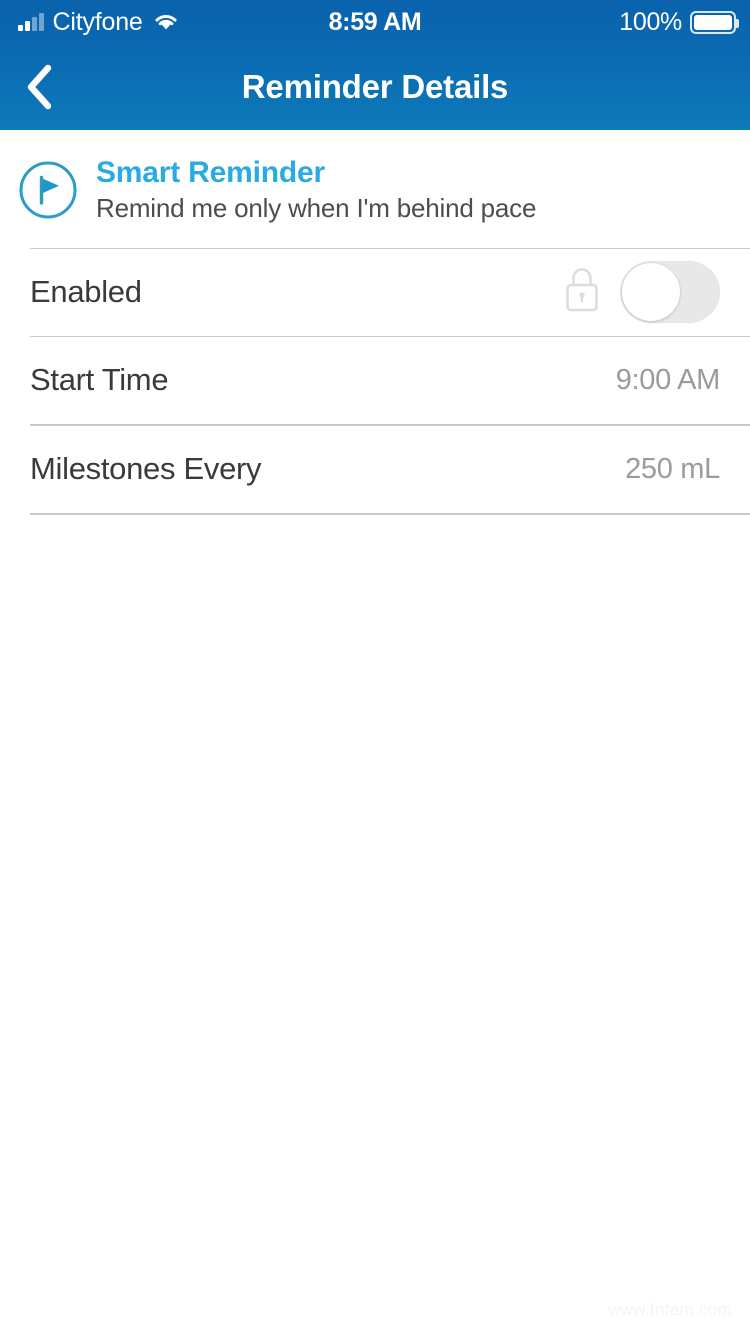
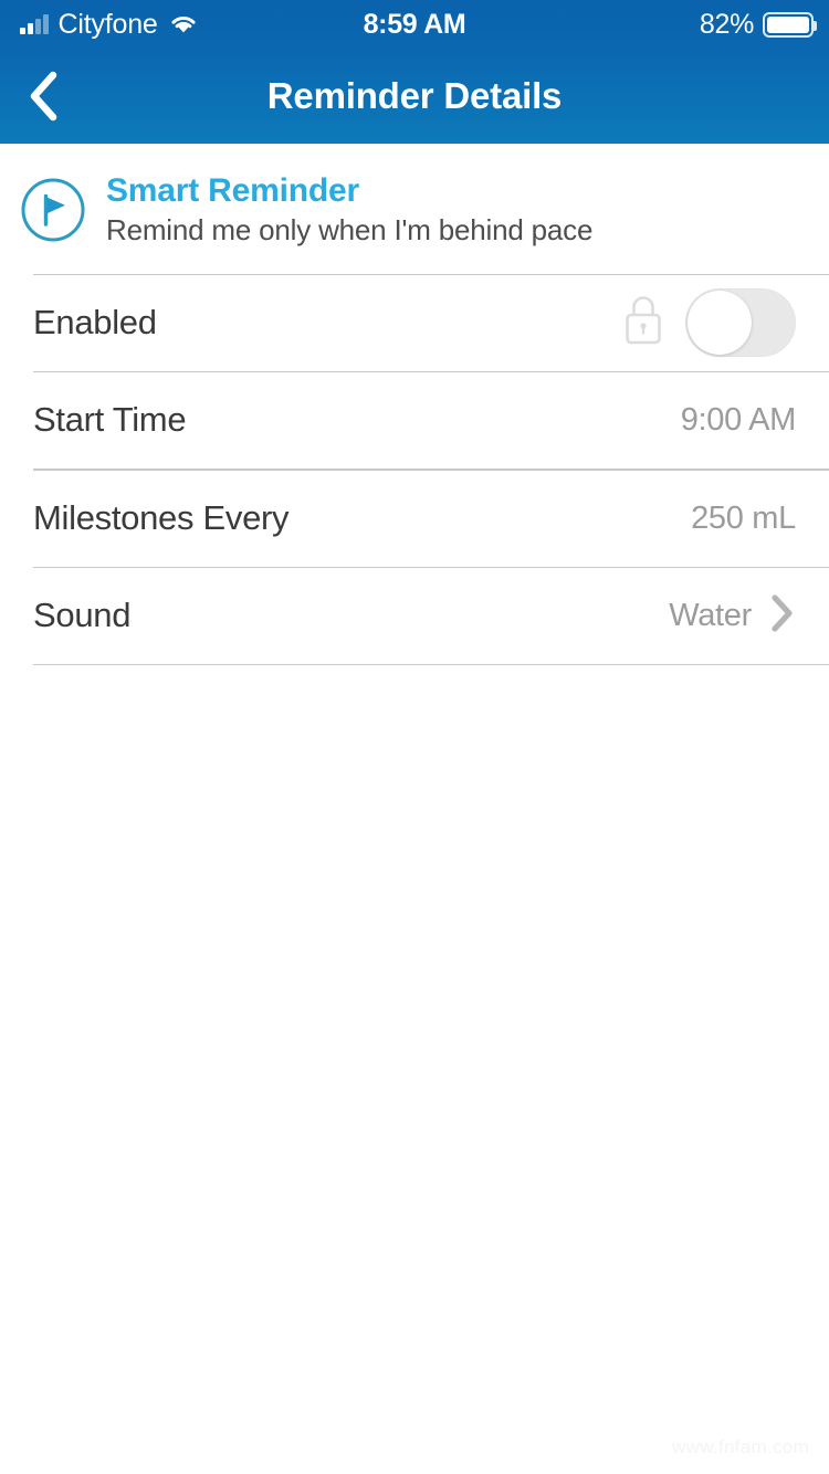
  Cityfone
  8:59 AM
- 100%
+ 82%
  Reminder Details
  Smart Reminder
  Remind me only when I'm behind pace
  Enabled
  Start Time
  9:00 AM
  Milestones Every
  250 mL
+ Sound
+ Water
